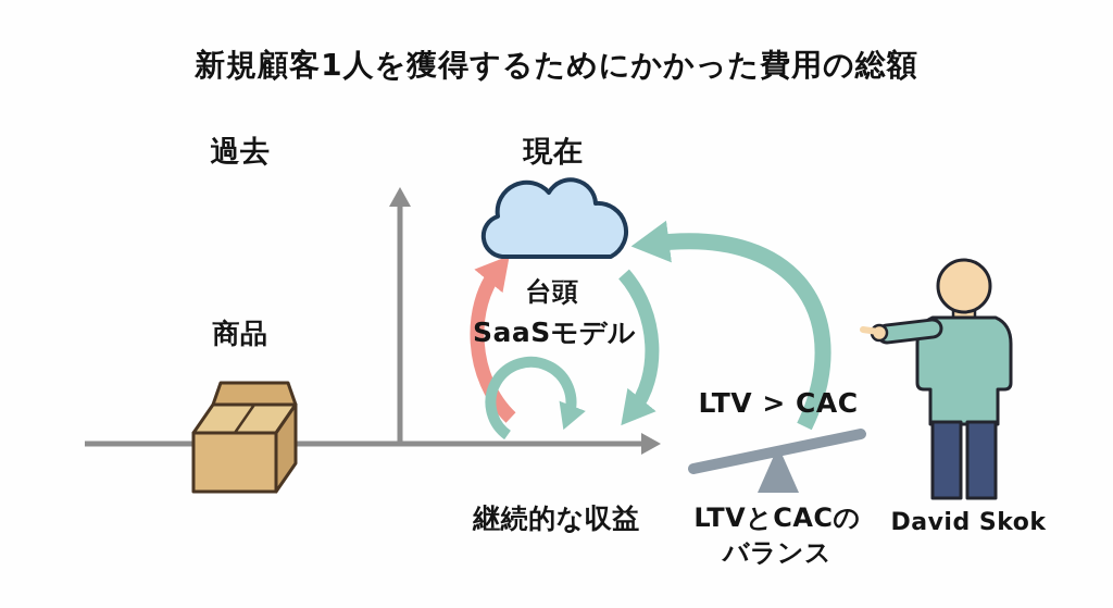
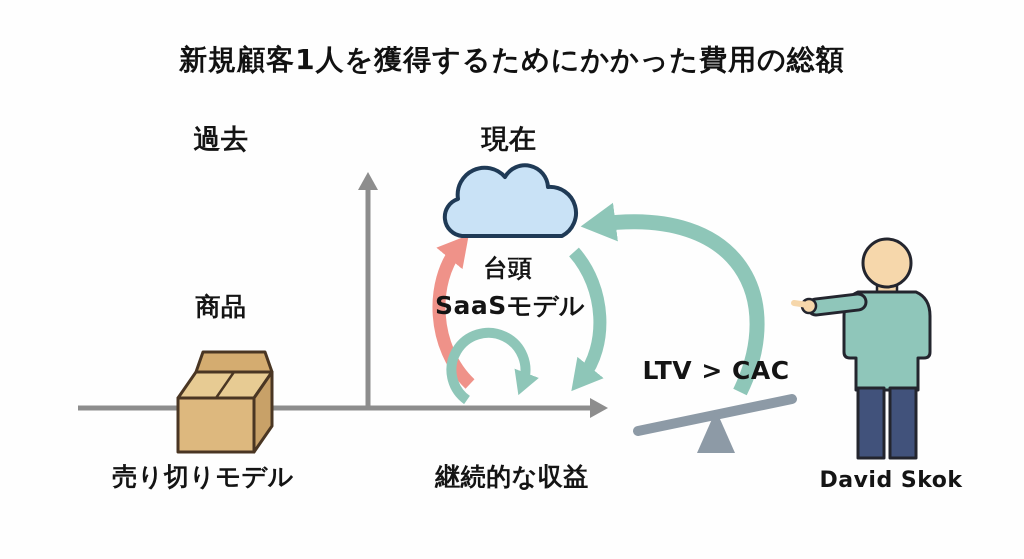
  新規顧客1人を獲得するためにかかった費用の総額
  過去
  現在
  商品
+ 売り切りモデル
  台頭
  SaaSモデル
  継続的な収益
  LTV > CAC
- LTVとCACの
- バランス
  David Skok
